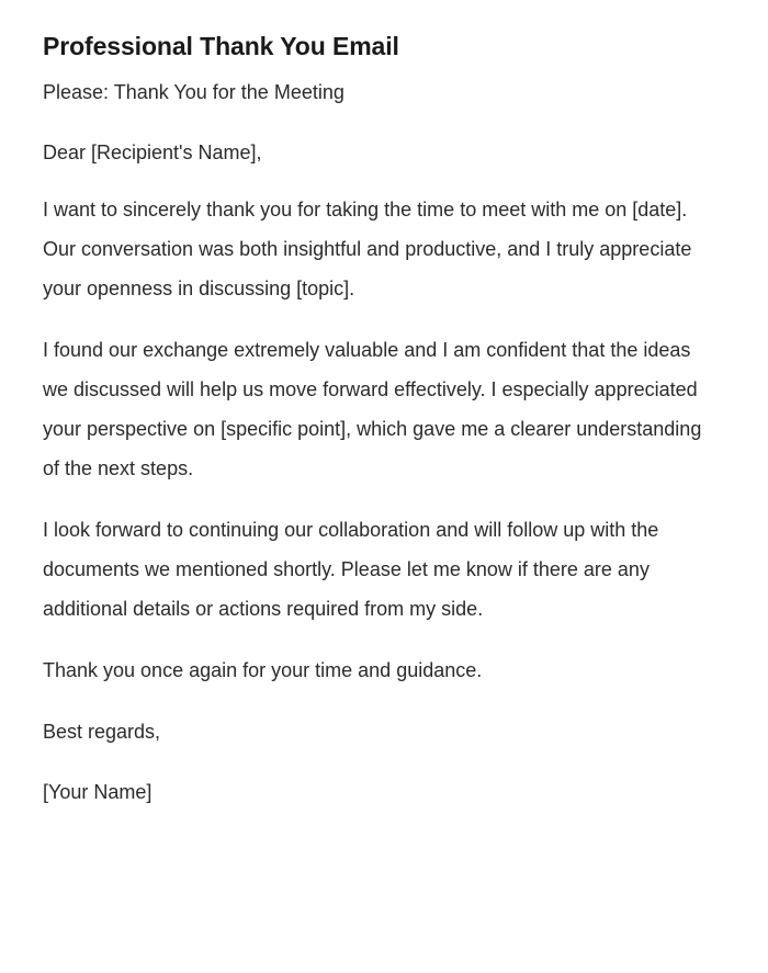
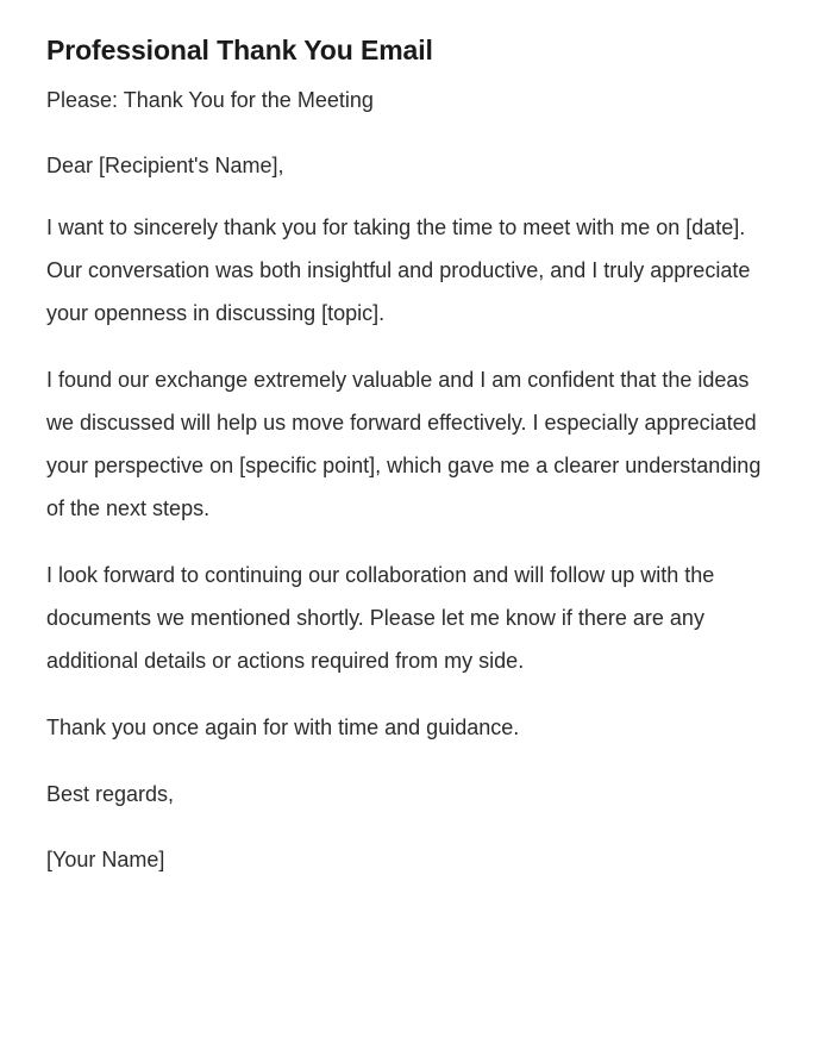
  Professional Thank You Email
  Please: Thank You for the Meeting
  Dear [Recipient's Name],
  I want to sincerely thank you for taking the time to meet with me on [date]. Our conversation was both insightful and productive, and I truly appreciate your openness in discussing [topic].
  I found our exchange extremely valuable and I am confident that the ideas we discussed will help us move forward effectively. I especially appreciated your perspective on [specific point], which gave me a clearer understanding of the next steps.
  I look forward to continuing our collaboration and will follow up with the documents we mentioned shortly. Please let me know if there are any additional details or actions required from my side.
- Thank you once again for your time and guidance.
+ Thank you once again for with time and guidance.
  Best regards,
  [Your Name]
